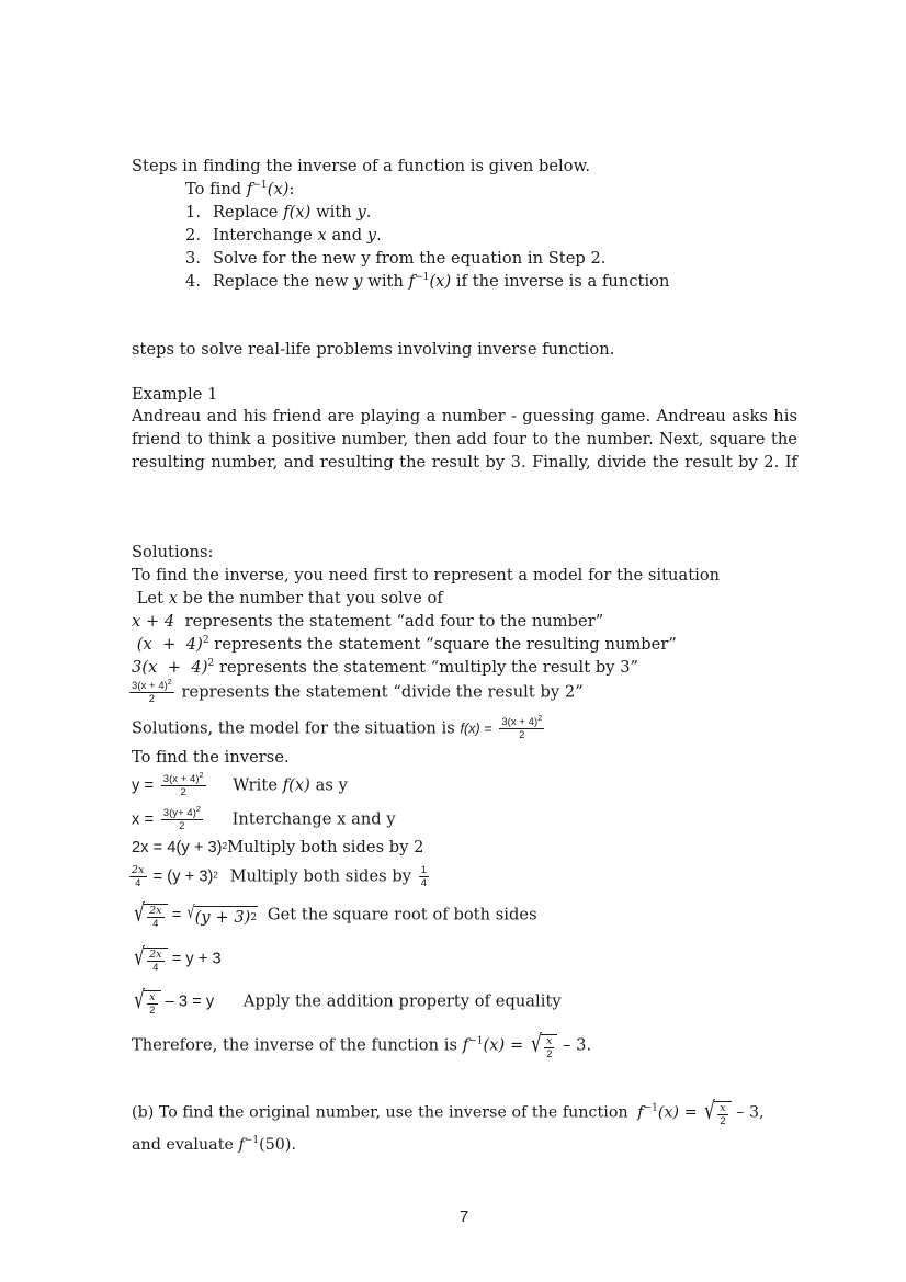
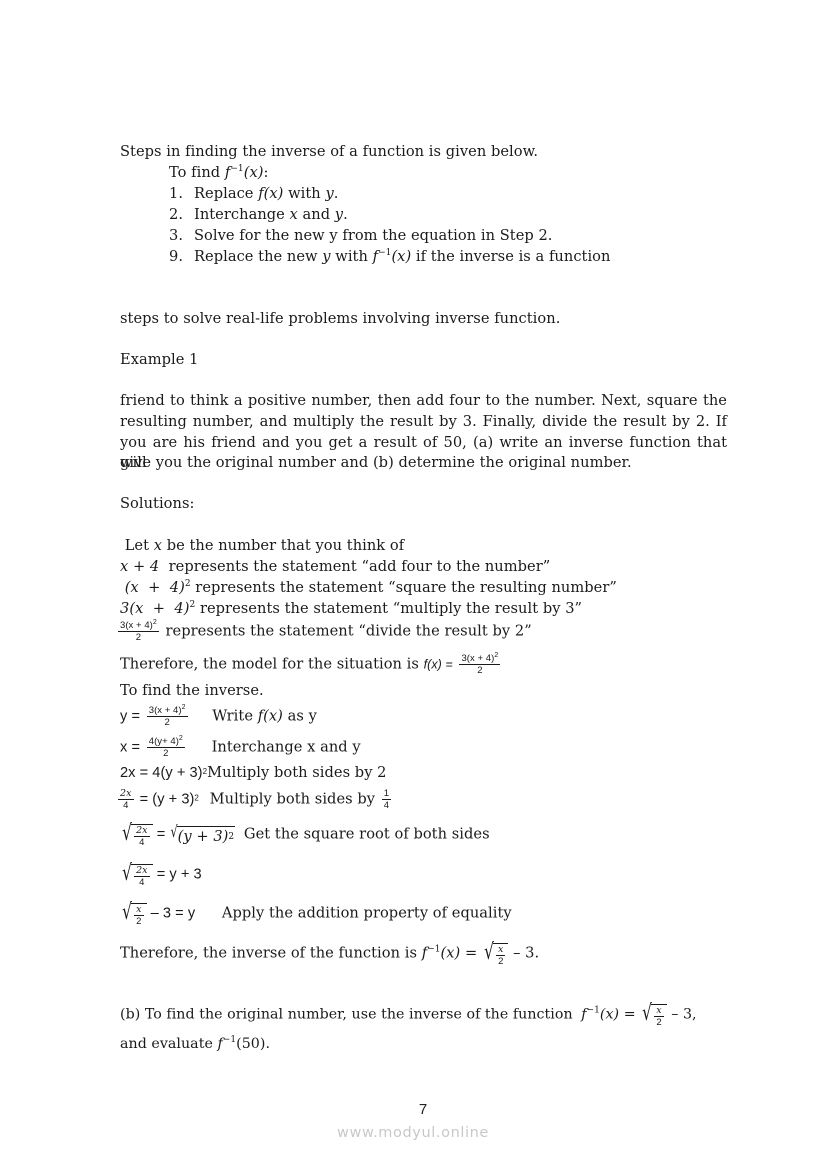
  Steps in finding the inverse of a function is given below.
  To find f−1(x):
  1. Replace f(x) with y.
  2. Interchange x and y.
  3. Solve for the new y from the equation in Step 2.
- 4. Replace the new y with f−1(x) if the inverse is a function
+ 9. Replace the new y with f−1(x) if the inverse is a function
  steps to solve real-life problems involving inverse function.
  Example 1
- Andreau and his friend are playing a number - guessing game. Andreau asks his
  friend to think a positive number, then add four to the number. Next, square the
- resulting number, and resulting the result by 3. Finally, divide the result by 2. If
+ resulting number, and multiply the result by 3. Finally, divide the result by 2. If
+ you are his friend and you get a result of 50, (a) write an inverse function that will
+ give you the original number and (b) determine the original number.
  Solutions:
- To find the inverse, you need first to represent a model for the situation
- Let x be the number that you solve of
+ Let x be the number that you think of
  x + 4 represents the statement “add four to the number”
  (x + 4)2 represents the statement “square the resulting number”
  3(x + 4)2 represents the statement “multiply the result by 3”
  3(x + 4)
  2
  represents the statement “divide the result by 2”
- Solutions, the model for the situation is f(x) =
+ Therefore, the model for the situation is f(x) =
  3(x + 4)
  2
  To find the inverse.
  y =
  3(x + 4)
  2
  Write f(x) as y
  x =
- 3(y+ 4)
+ 4(y+ 4)
  2
  Interchange x and y
  2x = 4(y + 3)2Multiply both sides by 2
  2x
  4
  = (y + 3)2 Multiply both sides by
  1
  4
  √
  2x
  4
  =
  √
  (y + 3)
  2
  Get the square root of both sides
  √
  2x
  4
  = y + 3
  √
  x
  2
  – 3 = y Apply the addition property of equality
  Therefore, the inverse of the function is f−1(x) =
  √
  x
  2
  – 3.
  (b) To find the original number, use the inverse of the function f−1(x) =
  √
  x
  2
  – 3,
  and evaluate f−1(50).
  7
+ www.modyul.online
